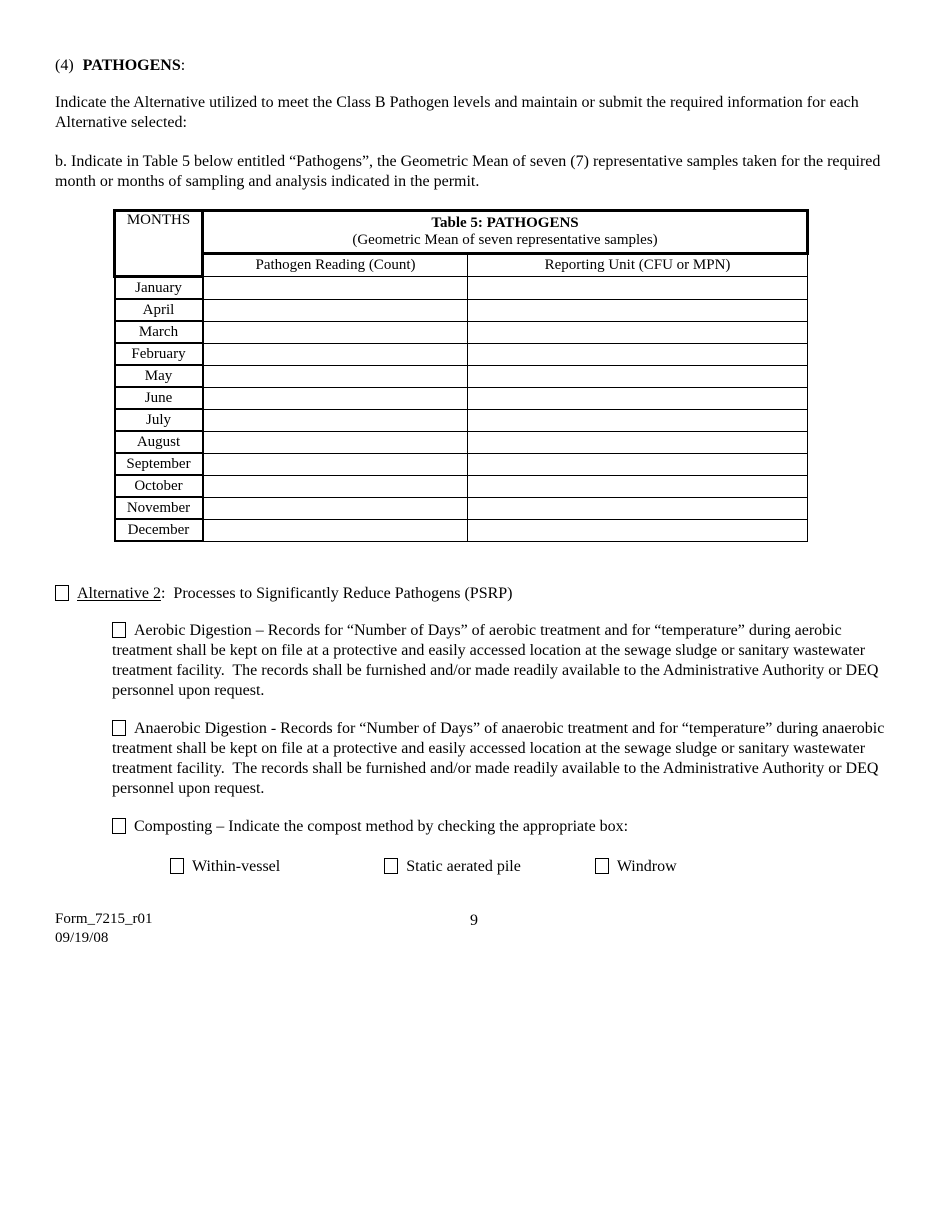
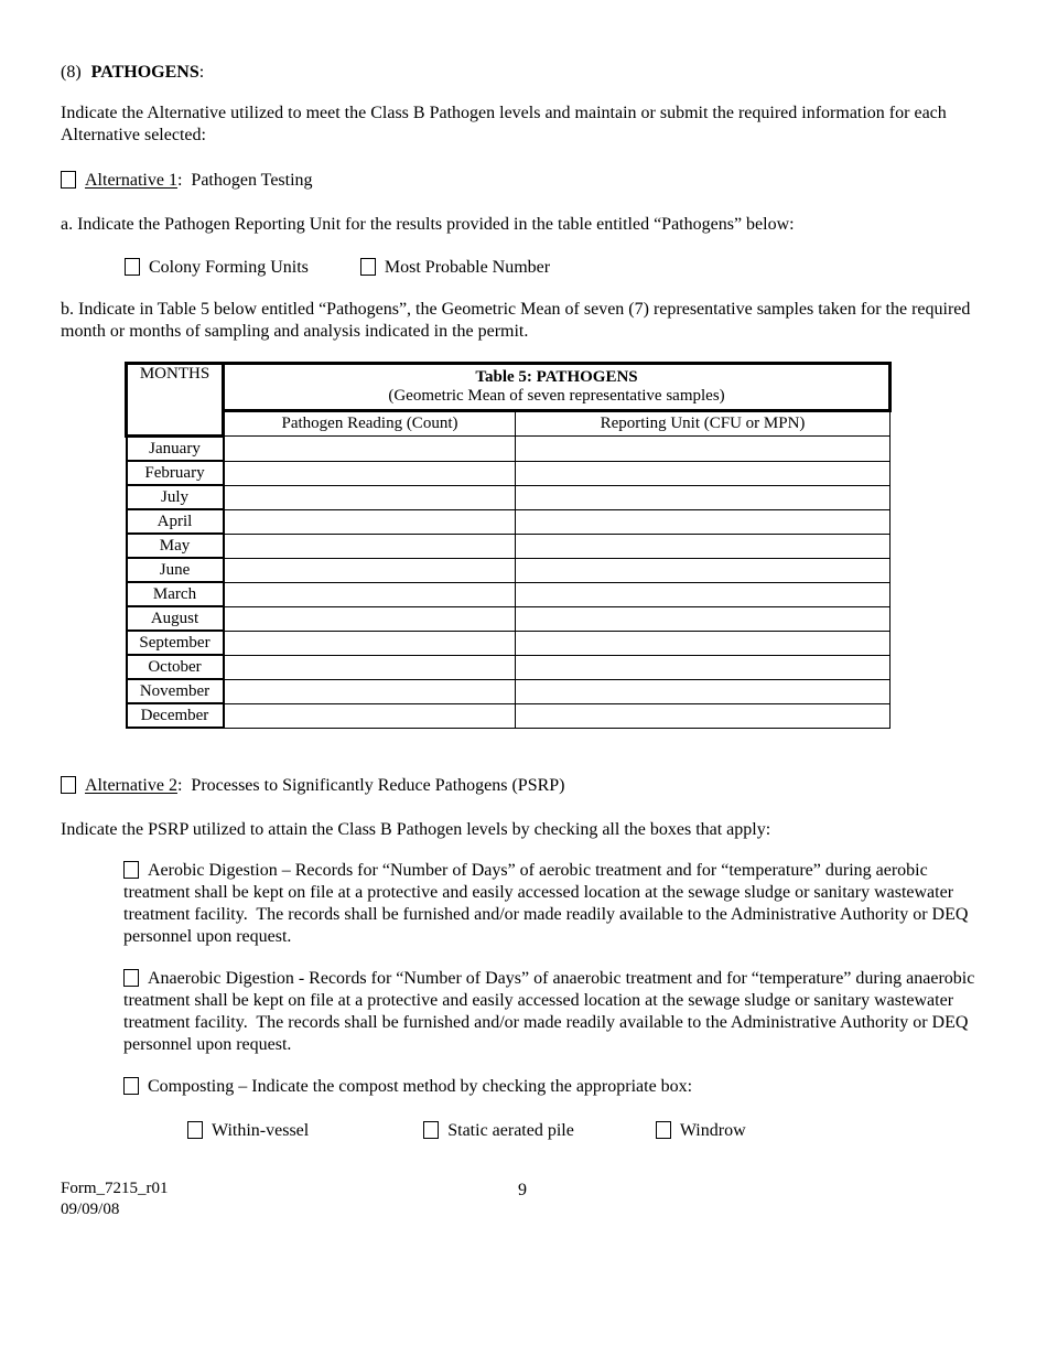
- (4) PATHOGENS:
+ (8) PATHOGENS:
  Indicate the Alternative utilized to meet the Class B Pathogen levels and maintain or submit the required information for each Alternative selected:
+ Alternative 1: Pathogen Testing
+ a. Indicate the Pathogen Reporting Unit for the results provided in the table entitled “Pathogens” below:
+ Colony Forming Units Most Probable Number
  b. Indicate in Table 5 below entitled “Pathogens”, the Geometric Mean of seven (7) representative samples taken for the required month or months of sampling and analysis indicated in the permit.
  MONTHS	Table 5: PATHOGENS (Geometric Mean of seven representative samples)
  Pathogen Reading (Count)	Reporting Unit (CFU or MPN)
  January
- April
+ February
- March
+ July
- February
+ April
  May
  June
- July
+ March
  August
  September
  October
  November
  December
  Alternative 2: Processes to Significantly Reduce Pathogens (PSRP)
+ Indicate the PSRP utilized to attain the Class B Pathogen levels by checking all the boxes that apply:
  Aerobic Digestion – Records for “Number of Days” of aerobic treatment and for “temperature” during aerobic treatment shall be kept on file at a protective and easily accessed location at the sewage sludge or sanitary wastewater treatment facility. The records shall be furnished and/or made readily available to the Administrative Authority or DEQ personnel upon request.
  Anaerobic Digestion - Records for “Number of Days” of anaerobic treatment and for “temperature” during anaerobic treatment shall be kept on file at a protective and easily accessed location at the sewage sludge or sanitary wastewater treatment facility. The records shall be furnished and/or made readily available to the Administrative Authority or DEQ personnel upon request.
  Composting – Indicate the compost method by checking the appropriate box:
  Within-vessel Static aerated pile Windrow
  Form_7215_r01
- 09/19/08
+ 09/09/08
  9
